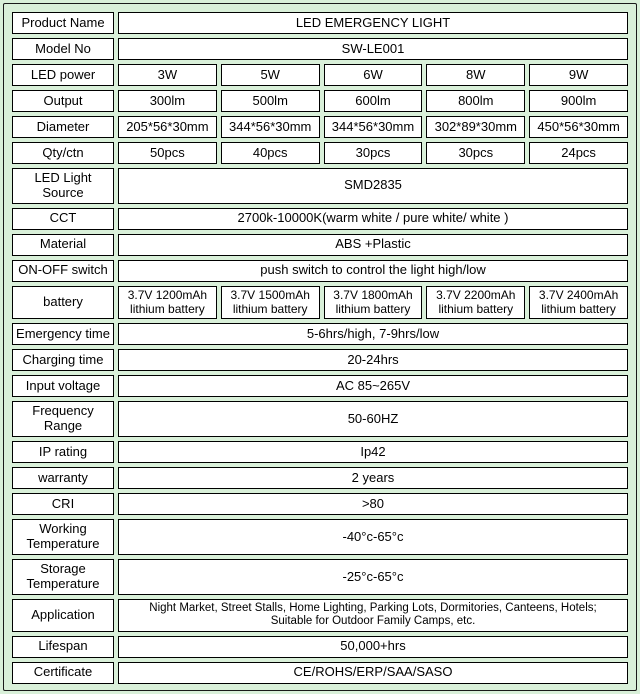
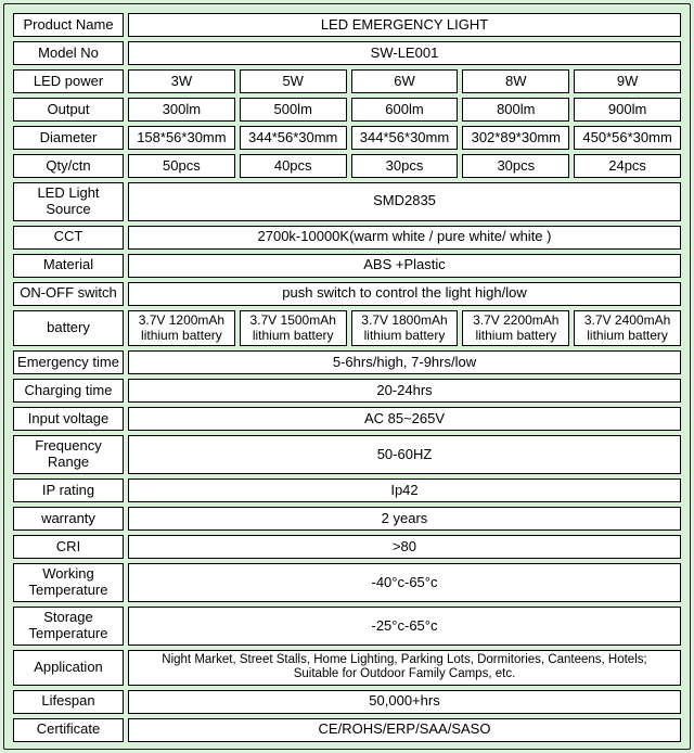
  Product Name	LED EMERGENCY LIGHT
  Model No	SW-LE001
  LED power	3W	5W	6W	8W	9W
  Output	300lm	500lm	600lm	800lm	900lm
- Diameter	205*56*30mm	344*56*30mm	344*56*30mm	302*89*30mm	450*56*30mm
+ Diameter	158*56*30mm	344*56*30mm	344*56*30mm	302*89*30mm	450*56*30mm
  Qty/ctn	50pcs	40pcs	30pcs	30pcs	24pcs
  LED Light Source	SMD2835
  CCT	2700k-10000K(warm white / pure white/ white )
  Material	ABS +Plastic
  ON-OFF switch	push switch to control the light high/low
  battery	3.7V 1200mAhlithium battery	3.7V 1500mAhlithium battery	3.7V 1800mAhlithium battery	3.7V 2200mAhlithium battery	3.7V 2400mAhlithium battery
  Emergency time	5-6hrs/high, 7-9hrs/low
  Charging time	20-24hrs
  Input voltage	AC 85~265V
  Frequency Range	50-60HZ
  IP rating	Ip42
  warranty	2 years
  CRI	>80
  WorkingTemperature	-40°c-65°c
  StorageTemperature	-25°c-65°c
  Application	Night Market, Street Stalls, Home Lighting, Parking Lots, Dormitories, Canteens, Hotels;Suitable for Outdoor Family Camps, etc.
  Lifespan	50,000+hrs
  Certificate	CE/ROHS/ERP/SAA/SASO
